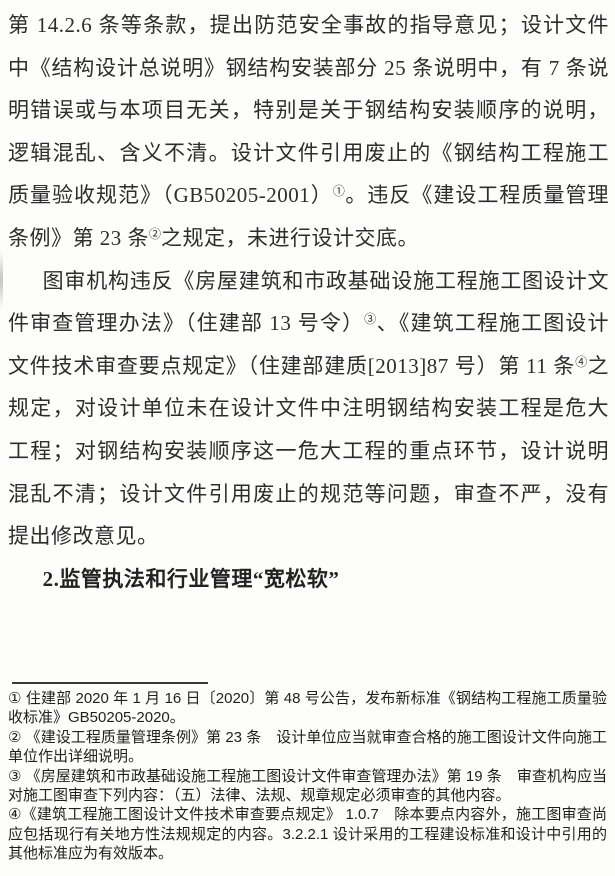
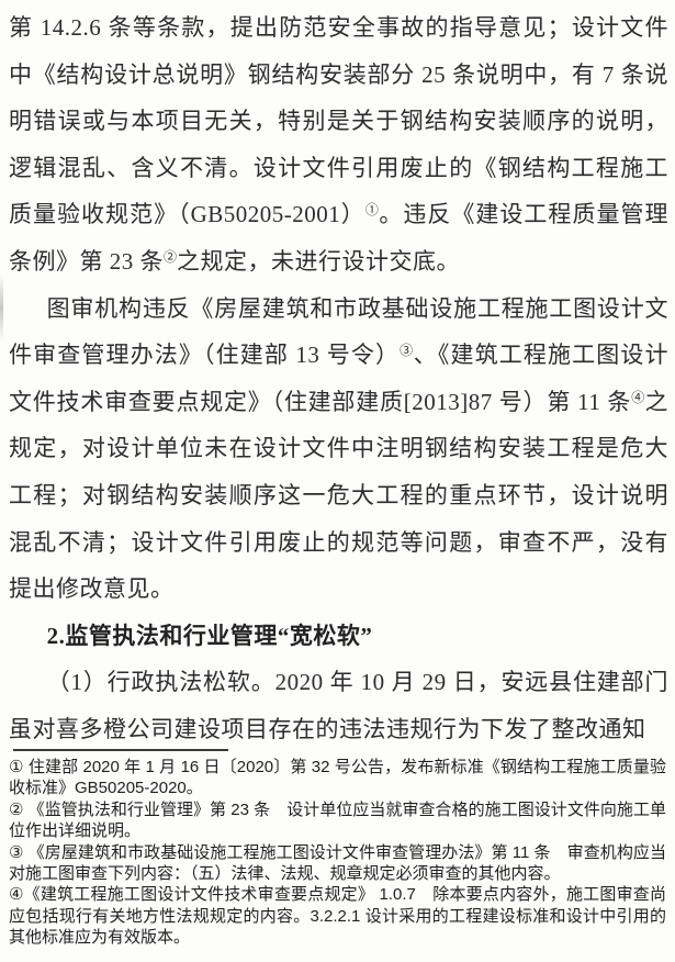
  第 14.2.6 条等条款，提出防范安全事故的指导意见；设计文件中《结构设计总说明》钢结构安装部分 25 条说明中，有 7 条说明错误或与本项目无关，特别是关于钢结构安装顺序的说明，逻辑混乱、含义不清。设计文件引用废止的《钢结构工程施工质量验收规范》（GB50205-2001）①。违反《建设工程质量管理条例》第 23 条②之规定，未进行设计交底。
  图审机构违反《房屋建筑和市政基础设施工程施工图设计文件审查管理办法》（住建部 13 号令）③、《建筑工程施工图设计文件技术审查要点规定》（住建部建质[2013]87 号）第 11 条④之规定，对设计单位未在设计文件中注明钢结构安装工程是危大工程；对钢结构安装顺序这一危大工程的重点环节，设计说明混乱不清；设计文件引用废止的规范等问题，审查不严，没有提出修改意见。
  2.监管执法和行业管理“宽松软”
+ （1）行政执法松软。2020 年 10 月 29 日，安远县住建部门虽对喜多橙公司建设项目存在的违法违规行为下发了整改通知
- ① 住建部 2020 年 1 月 16 日〔2020〕第 48 号公告，发布新标准《钢结构工程施工质量验收标准》GB50205-2020。
+ ① 住建部 2020 年 1 月 16 日〔2020〕第 32 号公告，发布新标准《钢结构工程施工质量验收标准》GB50205-2020。
- ② 《建设工程质量管理条例》第 23 条 设计单位应当就审查合格的施工图设计文件向施工单位作出详细说明。
+ ② 《监管执法和行业管理》第 23 条 设计单位应当就审查合格的施工图设计文件向施工单位作出详细说明。
- ③ 《房屋建筑和市政基础设施工程施工图设计文件审查管理办法》第 19 条 审查机构应当对施工图审查下列内容：（五）法律、法规、规章规定必须审查的其他内容。
+ ③ 《房屋建筑和市政基础设施工程施工图设计文件审查管理办法》第 11 条 审查机构应当对施工图审查下列内容：（五）法律、法规、规章规定必须审查的其他内容。
  ④《建筑工程施工图设计文件技术审查要点规定》 1.0.7 除本要点内容外，施工图审查尚应包括现行有关地方性法规规定的内容。3.2.2.1 设计采用的工程建设标准和设计中引用的其他标准应为有效版本。
